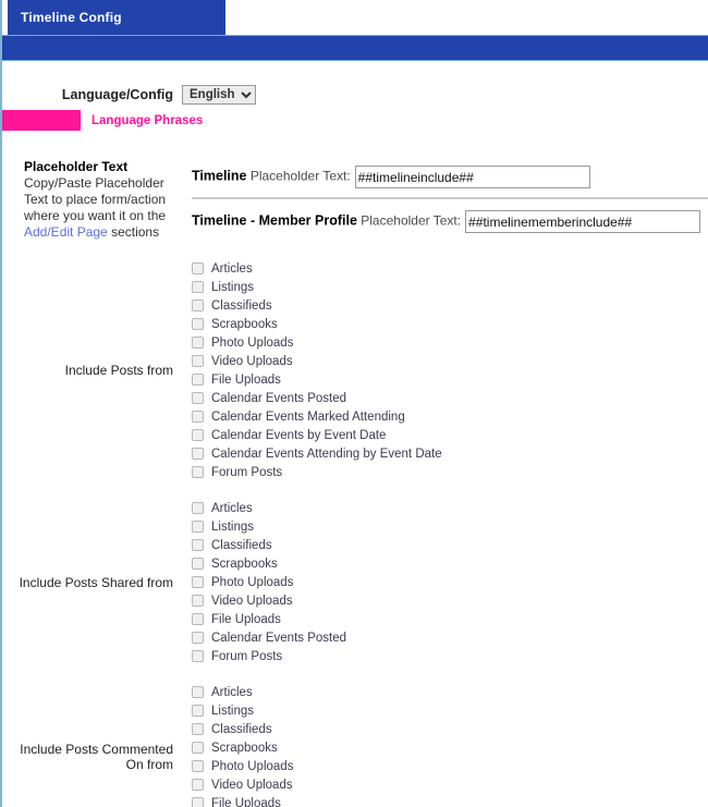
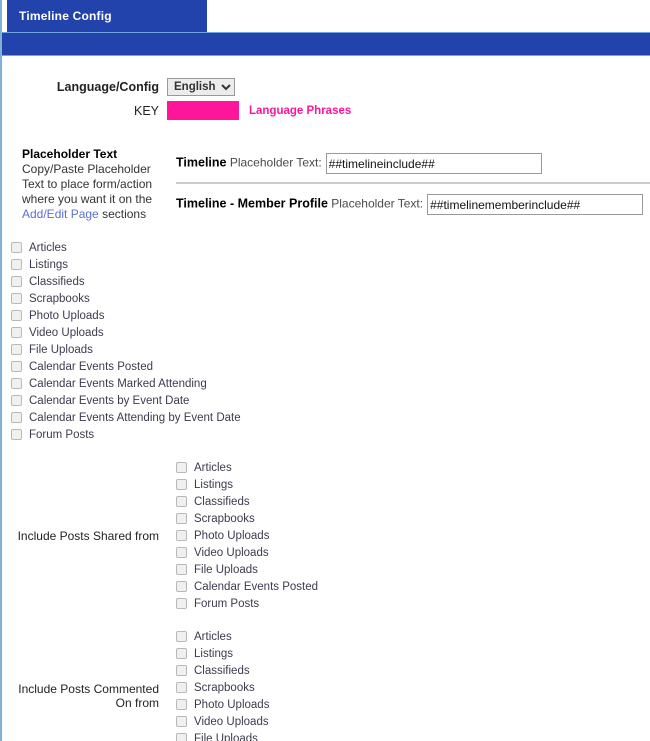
  Timeline Config
  Language/Config
  English
+ KEY
  Language Phrases
  Placeholder Text
  Copy/Paste Placeholder Text to place form/action where you want it on the Add/Edit Page sections
  Timeline Placeholder Text: ##timelineinclude##
  Timeline - Member Profile Placeholder Text: ##timelinememberinclude##
- Include Posts from
  Articles
  Listings
  Classifieds
  Scrapbooks
  Photo Uploads
  Video Uploads
  File Uploads
  Calendar Events Posted
  Calendar Events Marked Attending
  Calendar Events by Event Date
  Calendar Events Attending by Event Date
  Forum Posts
  Include Posts Shared from
  Articles
  Listings
  Classifieds
  Scrapbooks
  Photo Uploads
  Video Uploads
  File Uploads
  Calendar Events Posted
  Forum Posts
  Include Posts Commented On from
  Articles
  Listings
  Classifieds
  Scrapbooks
  Photo Uploads
  Video Uploads
  File Uploads
